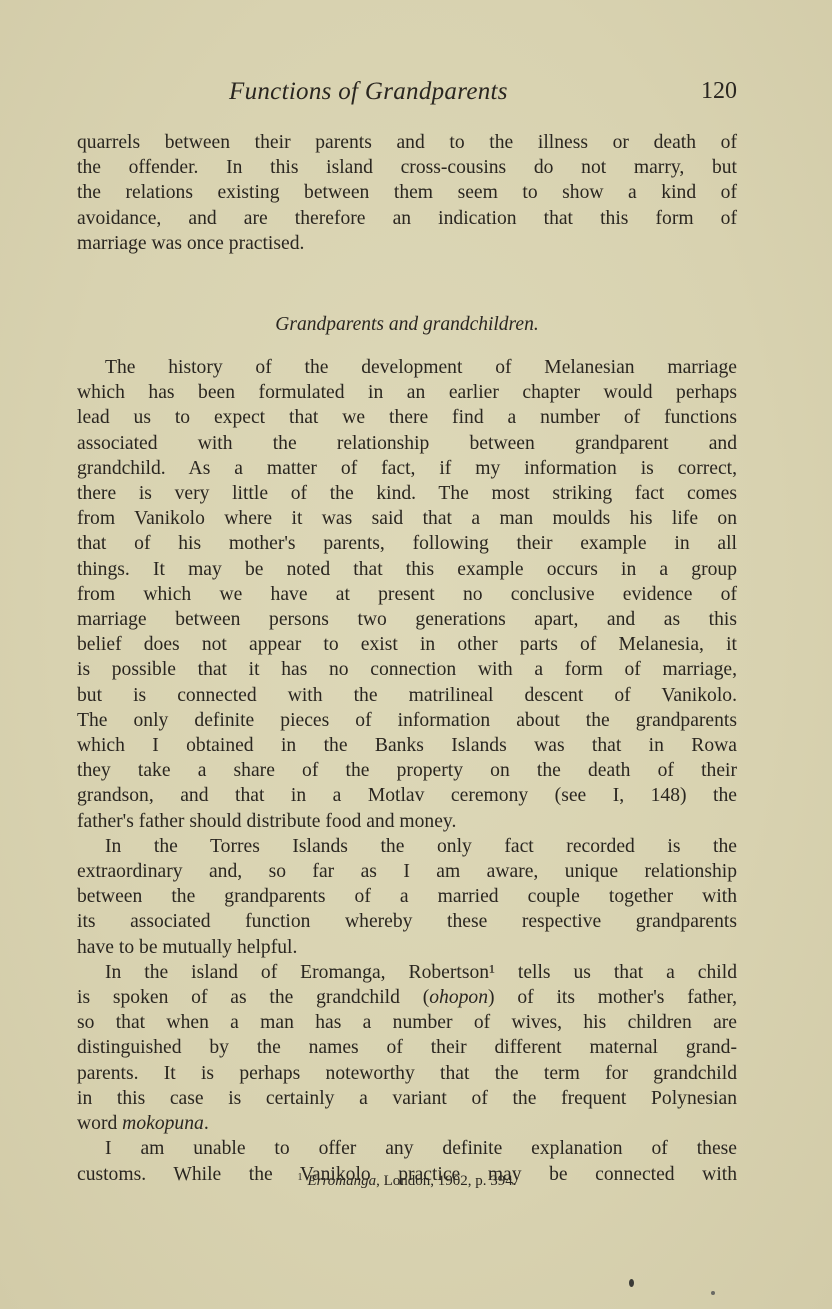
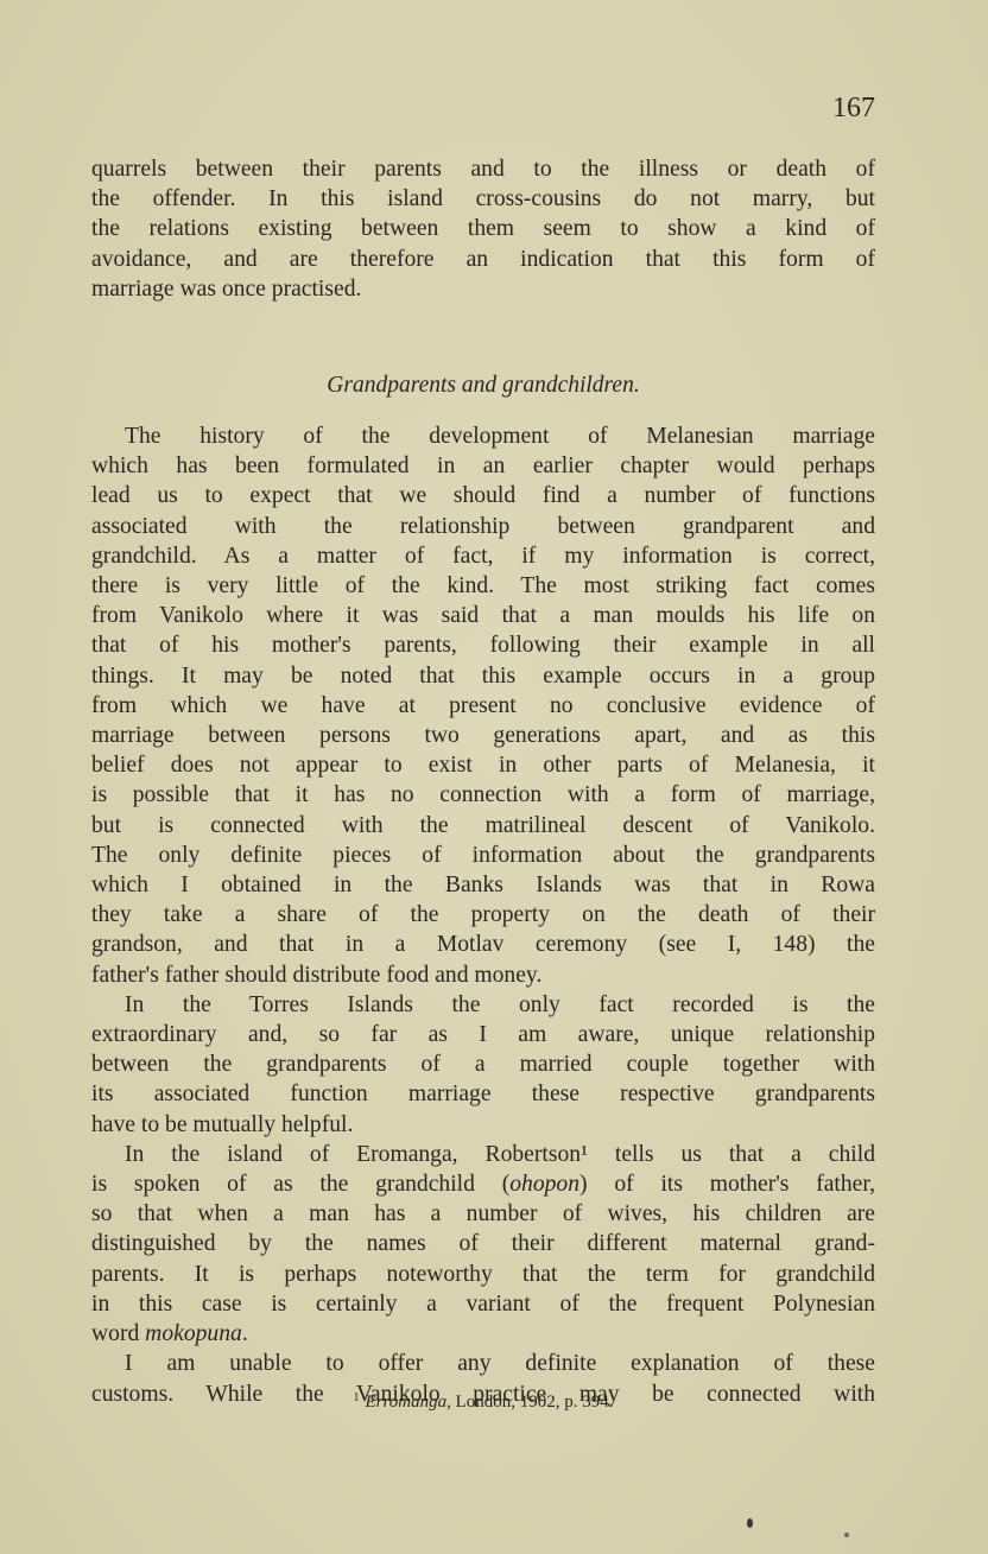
- Functions of Grandparents
- 120
+ 167
  quarrels between their parents and to the illness or death of
  the offender. In this island cross-cousins do not marry, but
  the relations existing between them seem to show a kind of
  avoidance, and are therefore an indication that this form of
  marriage was once practised.
  Grandparents and grandchildren.
  The history of the development of Melanesian marriage
  which has been formulated in an earlier chapter would perhaps
- lead us to expect that we there find a number of functions
+ lead us to expect that we should find a number of functions
  associated with the relationship between grandparent and
  grandchild. As a matter of fact, if my information is correct,
  there is very little of the kind. The most striking fact comes
  from Vanikolo where it was said that a man moulds his life on
  that of his mother's parents, following their example in all
  things. It may be noted that this example occurs in a group
  from which we have at present no conclusive evidence of
  marriage between persons two generations apart, and as this
  belief does not appear to exist in other parts of Melanesia, it
  is possible that it has no connection with a form of marriage,
  but is connected with the matrilineal descent of Vanikolo.
  The only definite pieces of information about the grandparents
  which I obtained in the Banks Islands was that in Rowa
  they take a share of the property on the death of their
  grandson, and that in a Motlav ceremony (see I, 148) the
  father's father should distribute food and money.
  In the Torres Islands the only fact recorded is the
  extraordinary and, so far as I am aware, unique relationship
  between the grandparents of a married couple together with
- its associated function whereby these respective grandparents
+ its associated function marriage these respective grandparents
  have to be mutually helpful.
  In the island of Eromanga, Robertson¹ tells us that a child
  is spoken of as the grandchild (ohopon) of its mother's father,
  so that when a man has a number of wives, his children are
  distinguished by the names of their different maternal grand-
  parents. It is perhaps noteworthy that the term for grandchild
  in this case is certainly a variant of the frequent Polynesian
  word mokopuna.
  I am unable to offer any definite explanation of these
  customs. While the Vanikolo practice may be connected with
  1 Erromanga, London, 1902, p. 394.
